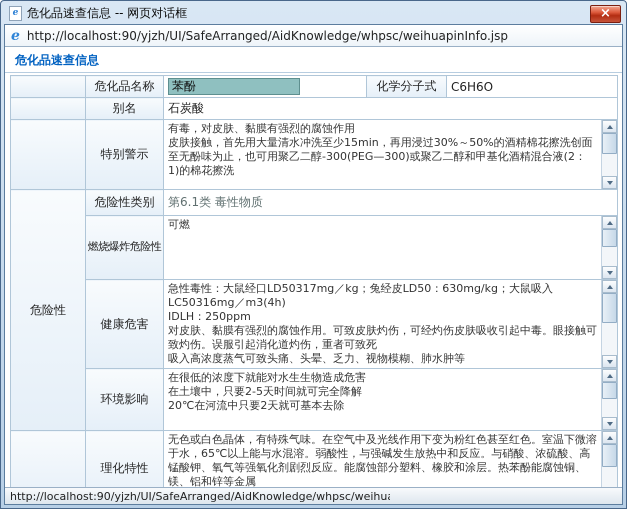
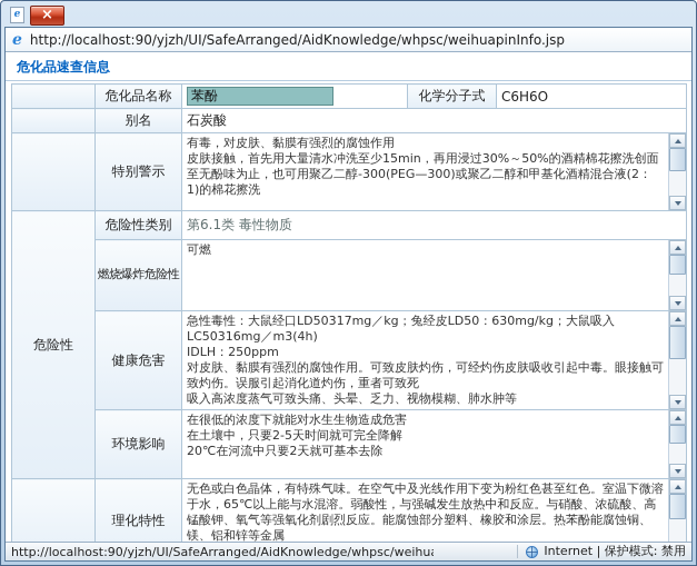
  e
- 危化品速查信息 -- 网页对话框
  ×
  e
  http://localhost:90/yjzh/UI/SafeArranged/AidKnowledge/whpsc/weihuapinInfo.jsp
  危化品速查信息
  	危化品名称	苯酚	化学分子式	C6H6O
  	别名	石炭酸
  	特别警示	有毒，对皮肤、黏膜有强烈的腐蚀作用 皮肤接触，首先用大量清水冲洗至少15min，再用浸过30%～50%的酒精棉花擦洗创面至无酚味为止，也可用聚乙二醇-300(PEG—300)或聚乙二醇和甲基化酒精混合液(2：1)的棉花擦洗
  危险性	危险性类别	第6.1类 毒性物质
  燃烧爆炸危险性	可燃
  健康危害	急性毒性：大鼠经口LD50317mg／kg；兔经皮LD50：630mg/kg；大鼠吸入LC50316mg／m3(4h) IDLH：250ppm 对皮肤、黏膜有强烈的腐蚀作用。可致皮肤灼伤，可经灼伤皮肤吸收引起中毒。眼接触可致灼伤。误服引起消化道灼伤，重者可致死 吸入高浓度蒸气可致头痛、头晕、乏力、视物模糊、肺水肿等
  环境影响	在很低的浓度下就能对水生生物造成危害 在土壤中，只要2-5天时间就可完全降解 20℃在河流中只要2天就可基本去除
  	理化特性	无色或白色晶体，有特殊气味。在空气中及光线作用下变为粉红色甚至红色。室温下微溶于水，65℃以上能与水混溶。弱酸性，与强碱发生放热中和反应。与硝酸、浓硫酸、高锰酸钾、氧气等强氧化剂剧烈反应。能腐蚀部分塑料、橡胶和涂层。热苯酚能腐蚀铜、镁、铝和锌等金属
  http://localhost:90/yjzh/UI/SafeArranged/AidKnowledge/whpsc/weihu
+ Internet | 保护模式: 禁用
